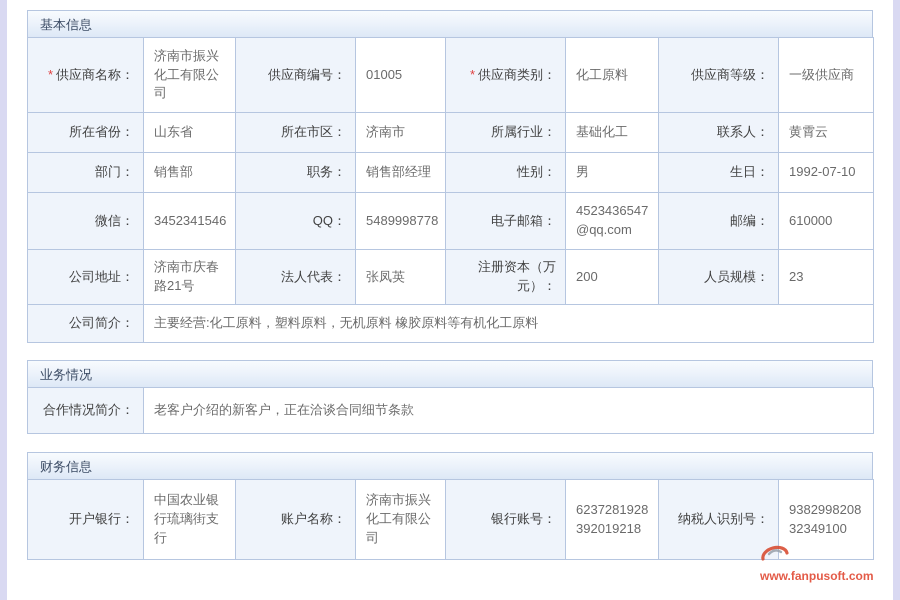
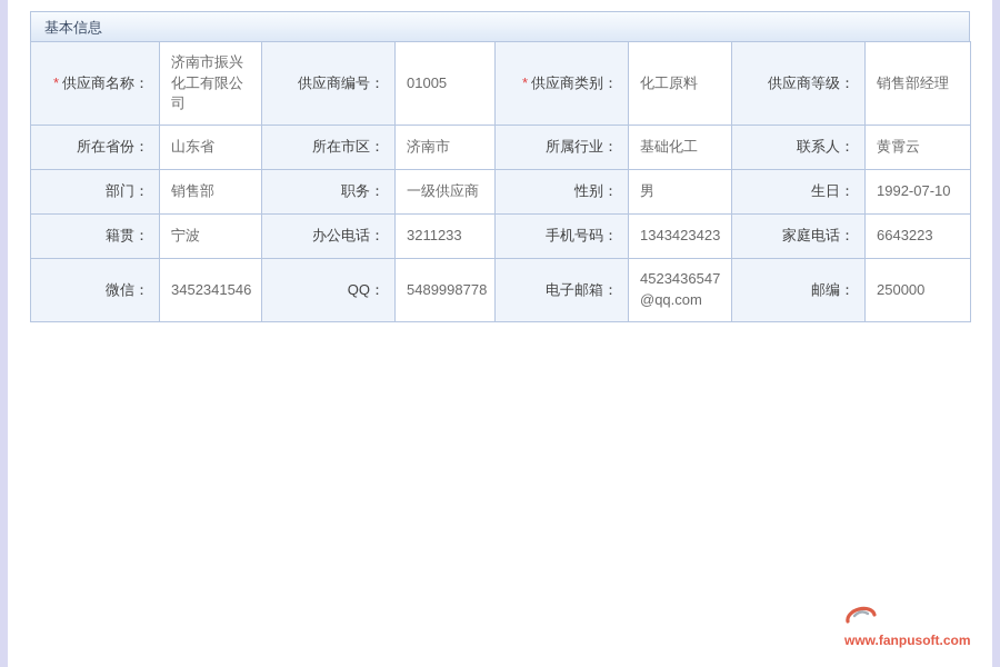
  基本信息
- * 供应商名称：	济南市振兴化工有限公司	供应商编号：	01005	* 供应商类别：	化工原料	供应商等级：	一级供应商
+ * 供应商名称：	济南市振兴化工有限公司	供应商编号：	01005	* 供应商类别：	化工原料	供应商等级：	销售部经理
  所在省份：	山东省	所在市区：	济南市	所属行业：	基础化工	联系人：	黄霄云
- 部门：	销售部	职务：	销售部经理	性别：	男	生日：	1992-07-10
+ 部门：	销售部	职务：	一级供应商	性别：	男	生日：	1992-07-10
+ 籍贯：	宁波	办公电话：	3211233	手机号码：	1343423423	家庭电话：	6643223
- 微信：	3452341546	QQ：	5489998778	电子邮箱：	4523436547@qq.com	邮编：	610000
+ 微信：	3452341546	QQ：	5489998778	电子邮箱：	4523436547@qq.com	邮编：	250000
- 公司地址：	济南市庆春路21号	法人代表：	张凤英	注册资本（万元）：	200	人员规模：	23
- 公司简介：	主要经营:化工原料，塑料原料，无机原料 橡胶原料等有机化工原料
- 业务情况
- 合作情况简介：	老客户介绍的新客户，正在洽谈合同细节条款
- 财务信息
- 开户银行：	中国农业银行琉璃街支行	账户名称：	济南市振兴化工有限公司	银行账号：	6237281928392019218	纳税人识别号：	938299820832349100
  www.fanpusoft.com
